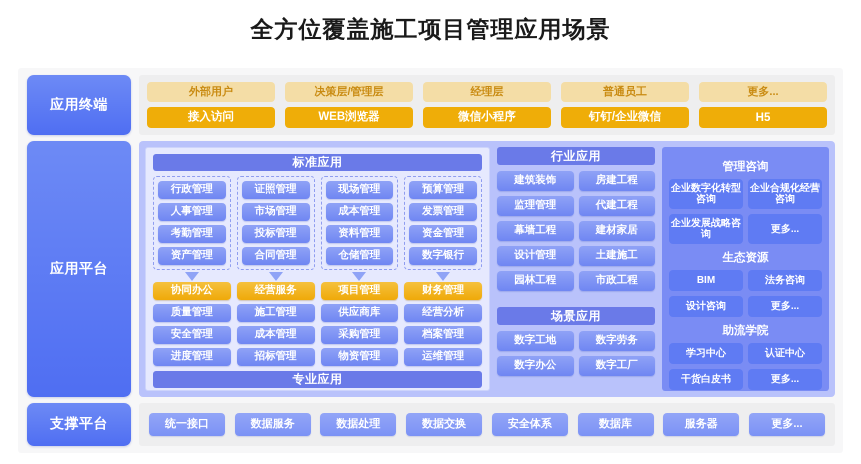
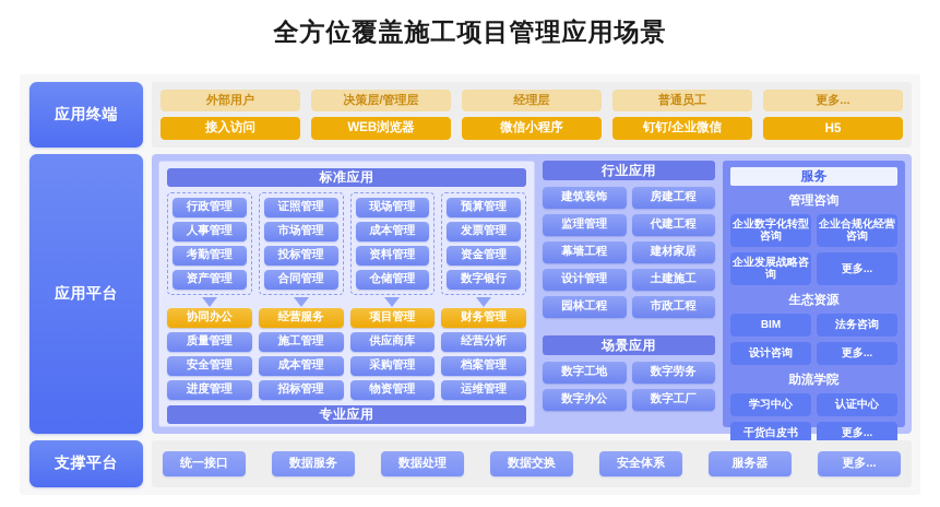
  全方位覆盖施工项目管理应用场景
  应用终端
  应用平台
  支撑平台
  外部用户
  接入访问
  决策层/管理层
  WEB浏览器
  经理层
  微信小程序
  普通员工
  钉钉/企业微信
  更多...
  H5
  标准应用
  行政管理
  人事管理
  考勤管理
  资产管理
  证照管理
  市场管理
  投标管理
  合同管理
  现场管理
  成本管理
  资料管理
  仓储管理
  预算管理
  发票管理
  资金管理
  数字银行
  协同办公
  质量管理
  安全管理
  进度管理
  经营服务
  施工管理
  成本管理
  招标管理
  项目管理
  供应商库
  采购管理
  物资管理
  财务管理
  经营分析
  档案管理
  运维管理
  专业应用
  行业应用
  建筑装饰
  房建工程
  监理管理
  代建工程
  幕墙工程
  建材家居
  设计管理
  土建施工
  园林工程
  市政工程
  场景应用
  数字工地
  数字劳务
  数字办公
  数字工厂
+ 服务
  管理咨询
  企业数字化转型咨询
  企业合规化经营咨询
  企业发展战略咨询
  更多...
  生态资源
  BIM
  法务咨询
  设计咨询
  更多...
  助流学院
  学习中心
  认证中心
  干货白皮书
  更多...
  统一接口
  数据服务
  数据处理
  数据交换
  安全体系
- 数据库
  服务器
  更多...
